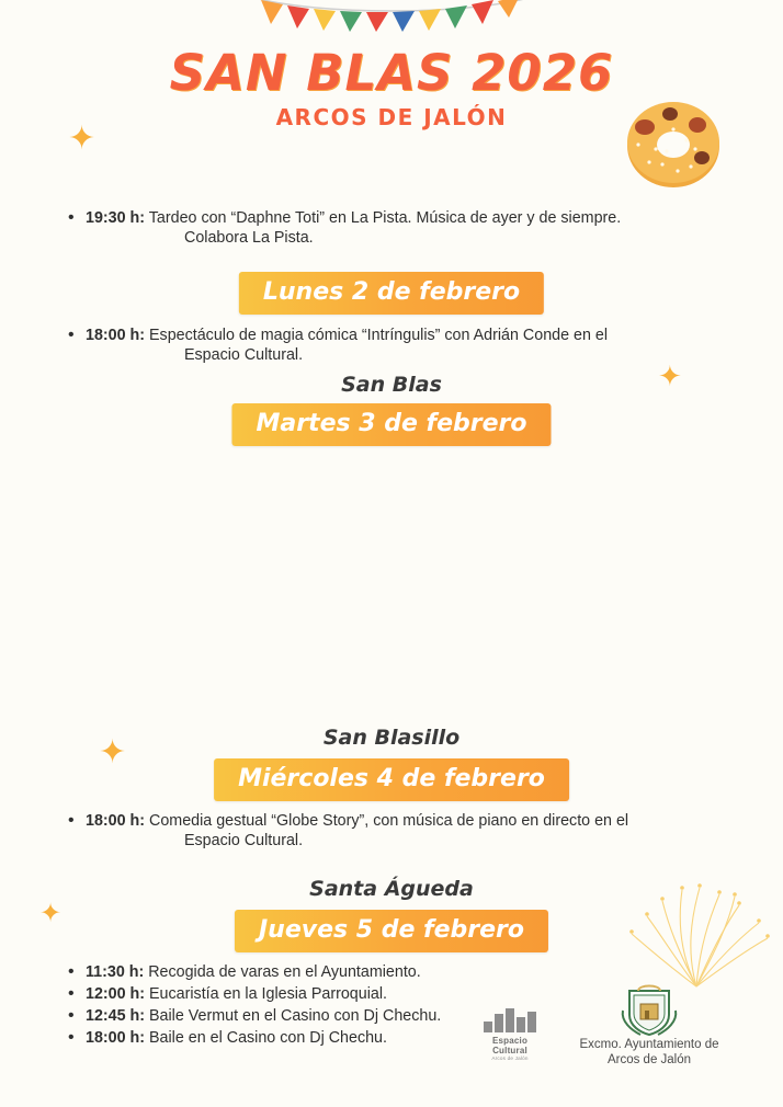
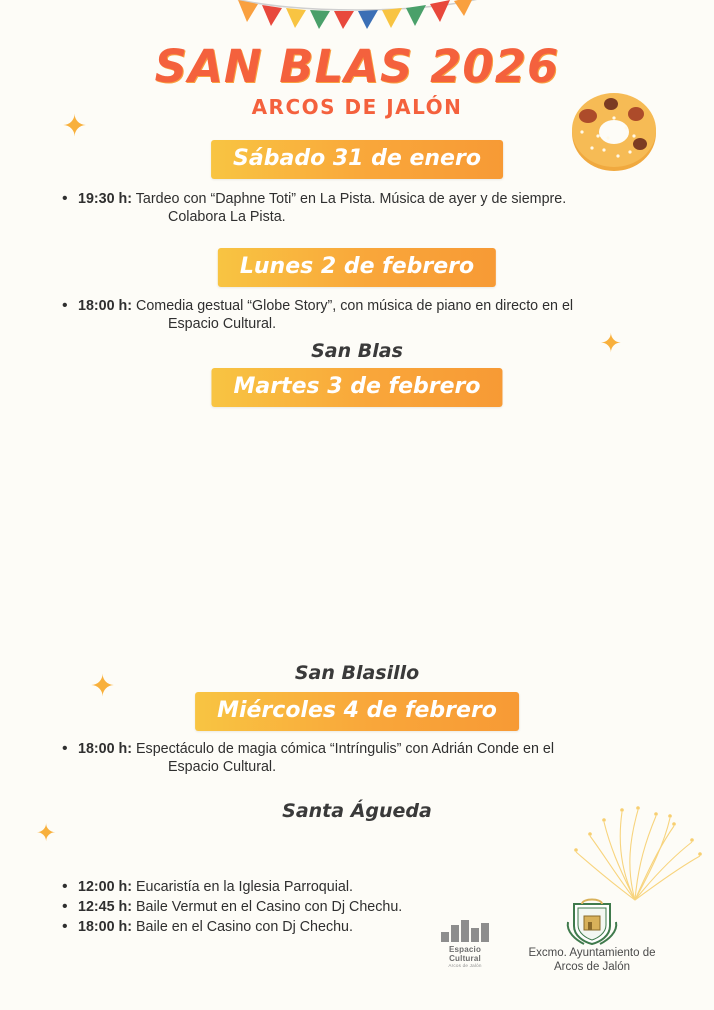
  SAN BLAS 2026
  ARCOS DE JALÓN
  ✦
  ✦
  ✦
  ✦
+ Sábado 31 de enero
  19:30 h: Tardeo con “Daphne Toti” en La Pista. Música de ayer y de siempre.
  Colabora La Pista.
  Lunes 2 de febrero
- 18:00 h: Espectáculo de magia cómica “Intríngulis” con Adrián Conde en el
+ 18:00 h: Comedia gestual “Globe Story”, con música de piano en directo en el
  Espacio Cultural.
  San Blas
  Martes 3 de febrero
  San Blasillo
  Miércoles 4 de febrero
- 18:00 h: Comedia gestual “Globe Story”, con música de piano en directo en el
+ 18:00 h: Espectáculo de magia cómica “Intríngulis” con Adrián Conde en el
  Espacio Cultural.
  Santa Águeda
- Jueves 5 de febrero
- 11:30 h: Recogida de varas en el Ayuntamiento.
  12:00 h: Eucaristía en la Iglesia Parroquial.
  12:45 h: Baile Vermut en el Casino con Dj Chechu.
  18:00 h: Baile en el Casino con Dj Chechu.
  Espacio Cultural
  Excmo. Ayuntamiento de
  Arcos de Jalón
